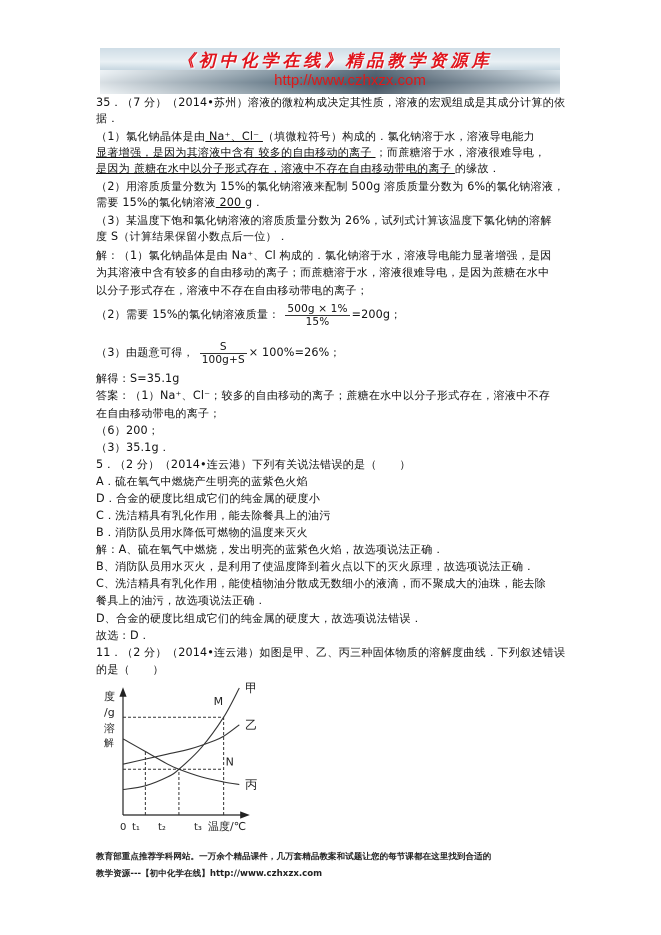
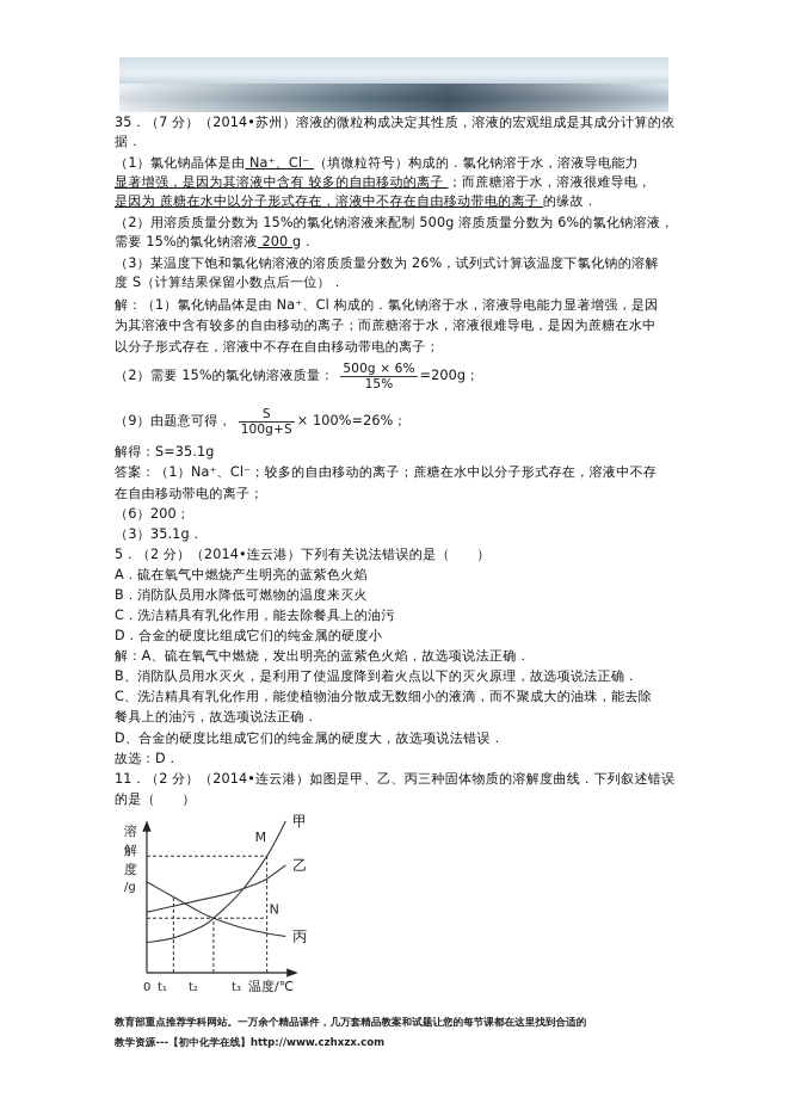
- 《初中化学在线》精品教学资源库
- http://www.czhxzx.com
  35．（7 分）（2014•苏州）溶液的微粒构成决定其性质，溶液的宏观组成是其成分计算的依
  据．
  （1）氯化钠晶体是由 Na⁺、Cl⁻ （填微粒符号）构成的．氯化钠溶于水，溶液导电能力
  显著增强，是因为其溶液中含有 较多的自由移动的离子 ；而蔗糖溶于水，溶液很难导电，
  是因为 蔗糖在水中以分子形式存在，溶液中不存在自由移动带电的离子 的缘故．
  （2）用溶质质量分数为 15%的氯化钠溶液来配制 500g 溶质质量分数为 6%的氯化钠溶液，
  需要 15%的氯化钠溶液 200 g．
  （3）某温度下饱和氯化钠溶液的溶质质量分数为 26%，试列式计算该温度下氯化钠的溶解
  度 S（计算结果保留小数点后一位）．
  解：（1）氯化钠晶体是由 Na⁺、Cl 构成的．氯化钠溶于水，溶液导电能力显著增强，是因
  为其溶液中含有较多的自由移动的离子；而蔗糖溶于水，溶液很难导电，是因为蔗糖在水中
  以分子形式存在，溶液中不存在自由移动带电的离子；
  （2）需要 15%的氯化钠溶液质量：
- 500g × 1%
+ 500g × 6%
  15%
  =200g；
- （3）由题意可得，
+ （9）由题意可得，
  S
  100g+S
  × 100%=26%；
  解得：S=35.1g
  答案：（1）Na⁺、Cl⁻；较多的自由移动的离子；蔗糖在水中以分子形式存在，溶液中不存
  在自由移动带电的离子；
  （6）200；
  （3）35.1g．
  5．（2 分）（2014•连云港）下列有关说法错误的是（ ）
  A．硫在氧气中燃烧产生明亮的蓝紫色火焰
- D．合金的硬度比组成它们的纯金属的硬度小
+ B．消防队员用水降低可燃物的温度来灭火
  C．洗洁精具有乳化作用，能去除餐具上的油污
- B．消防队员用水降低可燃物的温度来灭火
+ D．合金的硬度比组成它们的纯金属的硬度小
  解：A、硫在氧气中燃烧，发出明亮的蓝紫色火焰，故选项说法正确．
  B、消防队员用水灭火，是利用了使温度降到着火点以下的灭火原理，故选项说法正确．
  C、洗洁精具有乳化作用，能使植物油分散成无数细小的液滴，而不聚成大的油珠，能去除
  餐具上的油污，故选项说法正确．
  D、合金的硬度比组成它们的纯金属的硬度大，故选项说法错误．
  故选：D．
  11．（2 分）（2014•连云港）如图是甲、乙、丙三种固体物质的溶解度曲线．下列叙述错误
  的是（ ）
- 度
+ 溶
- /g
+ 解
- 溶
+ 度
- 解
+ /g
  0
  t₁
  t₂
  t₃
  温度/℃
  甲
  乙
  丙
  M
  N
  教育部重点推荐学科网站。一万余个精品课件，几万套精品教案和试题让您的每节课都在这里找到合适的
  教学资源---【初中化学在线】http://www.czhxzx.com
